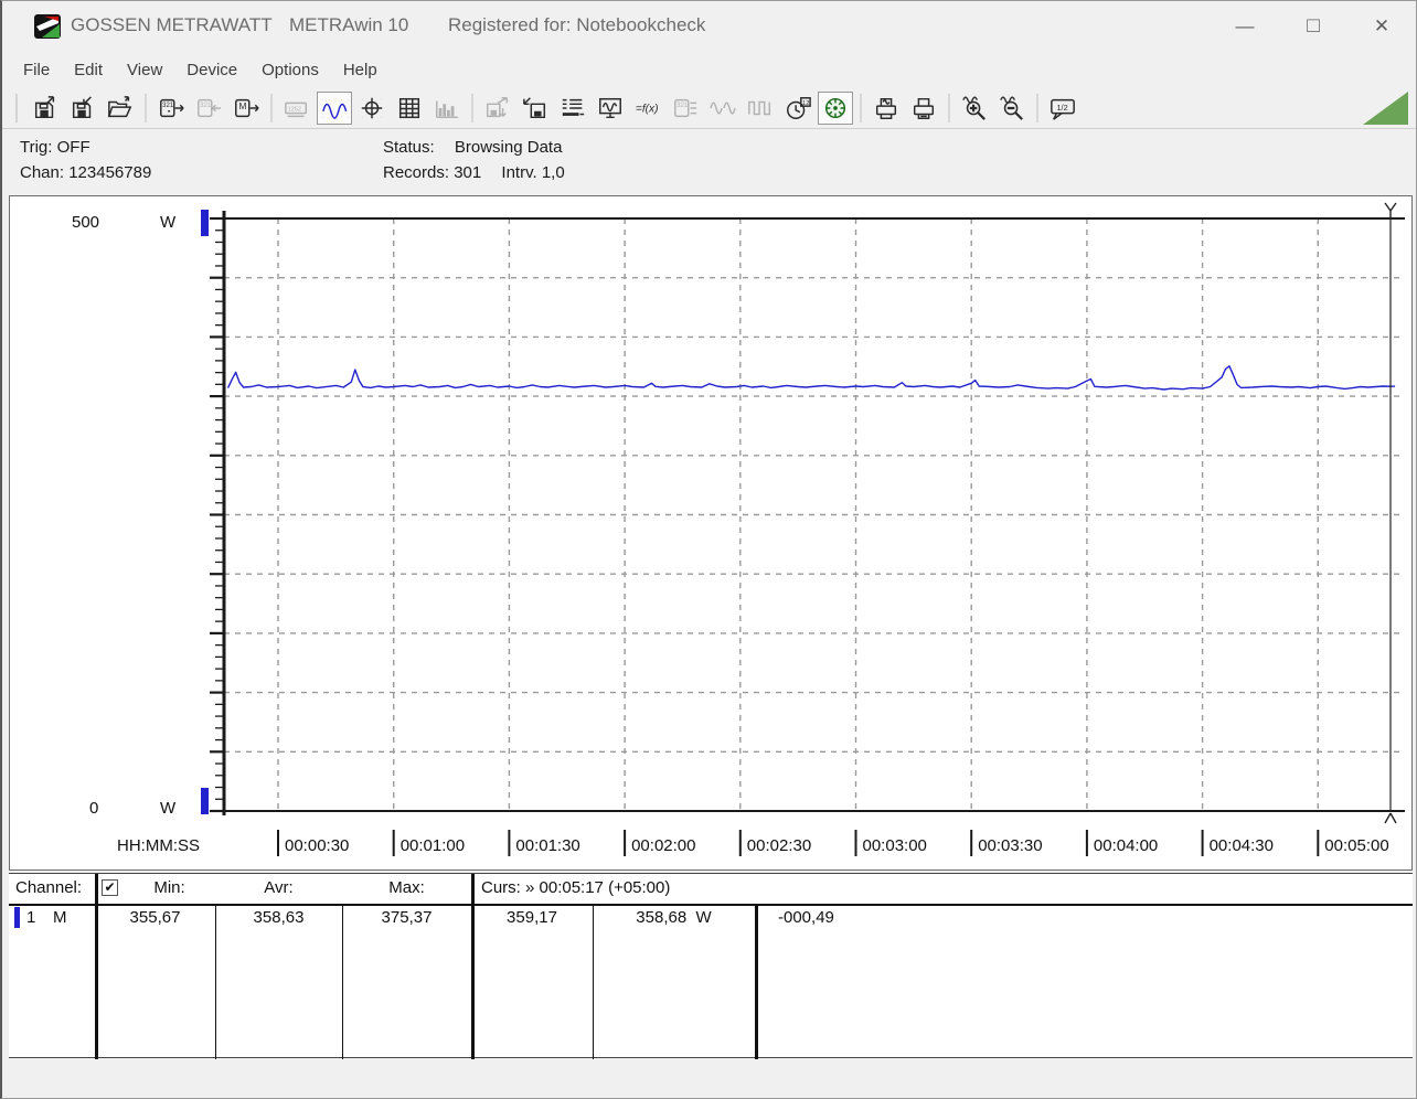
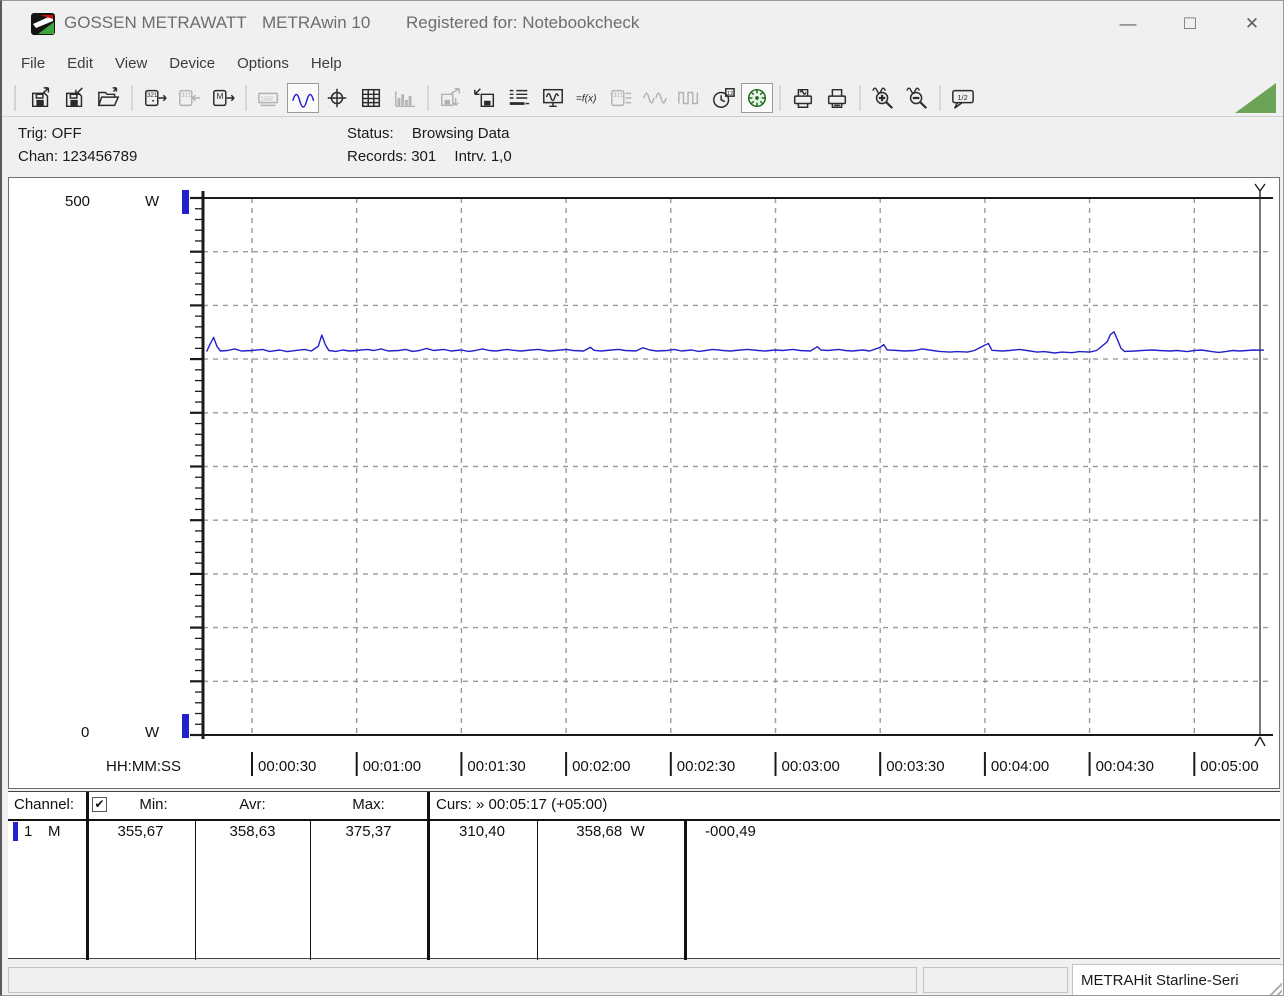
  GOSSEN METRAWATT
  METRAwin 10
  Registered for: Notebookcheck
  —
  □
  ✕
  File
  Edit
  View
  Device
  Options
  Help
  M
  =f(x)
  1/2
  Trig: OFF
  Chan: 123456789
  Status: Browsing Data
  Records: 301 Intrv. 1,0
  00:00:30
  00:01:00
  00:01:30
  00:02:00
  00:02:30
  00:03:00
  00:03:30
  00:04:00
  00:04:30
  00:05:00
  HH:MM:SS
  500
  W
  0
  W
  Channel:
  ✔
  Min:
  Avr:
  Max:
  Curs: » 00:05:17 (+05:00)
  1
  M
  355,67
  358,63
  375,37
- 359,17
+ 310,40
  358,68 W
  -000,49
+ METRAHit Starline-Seri
